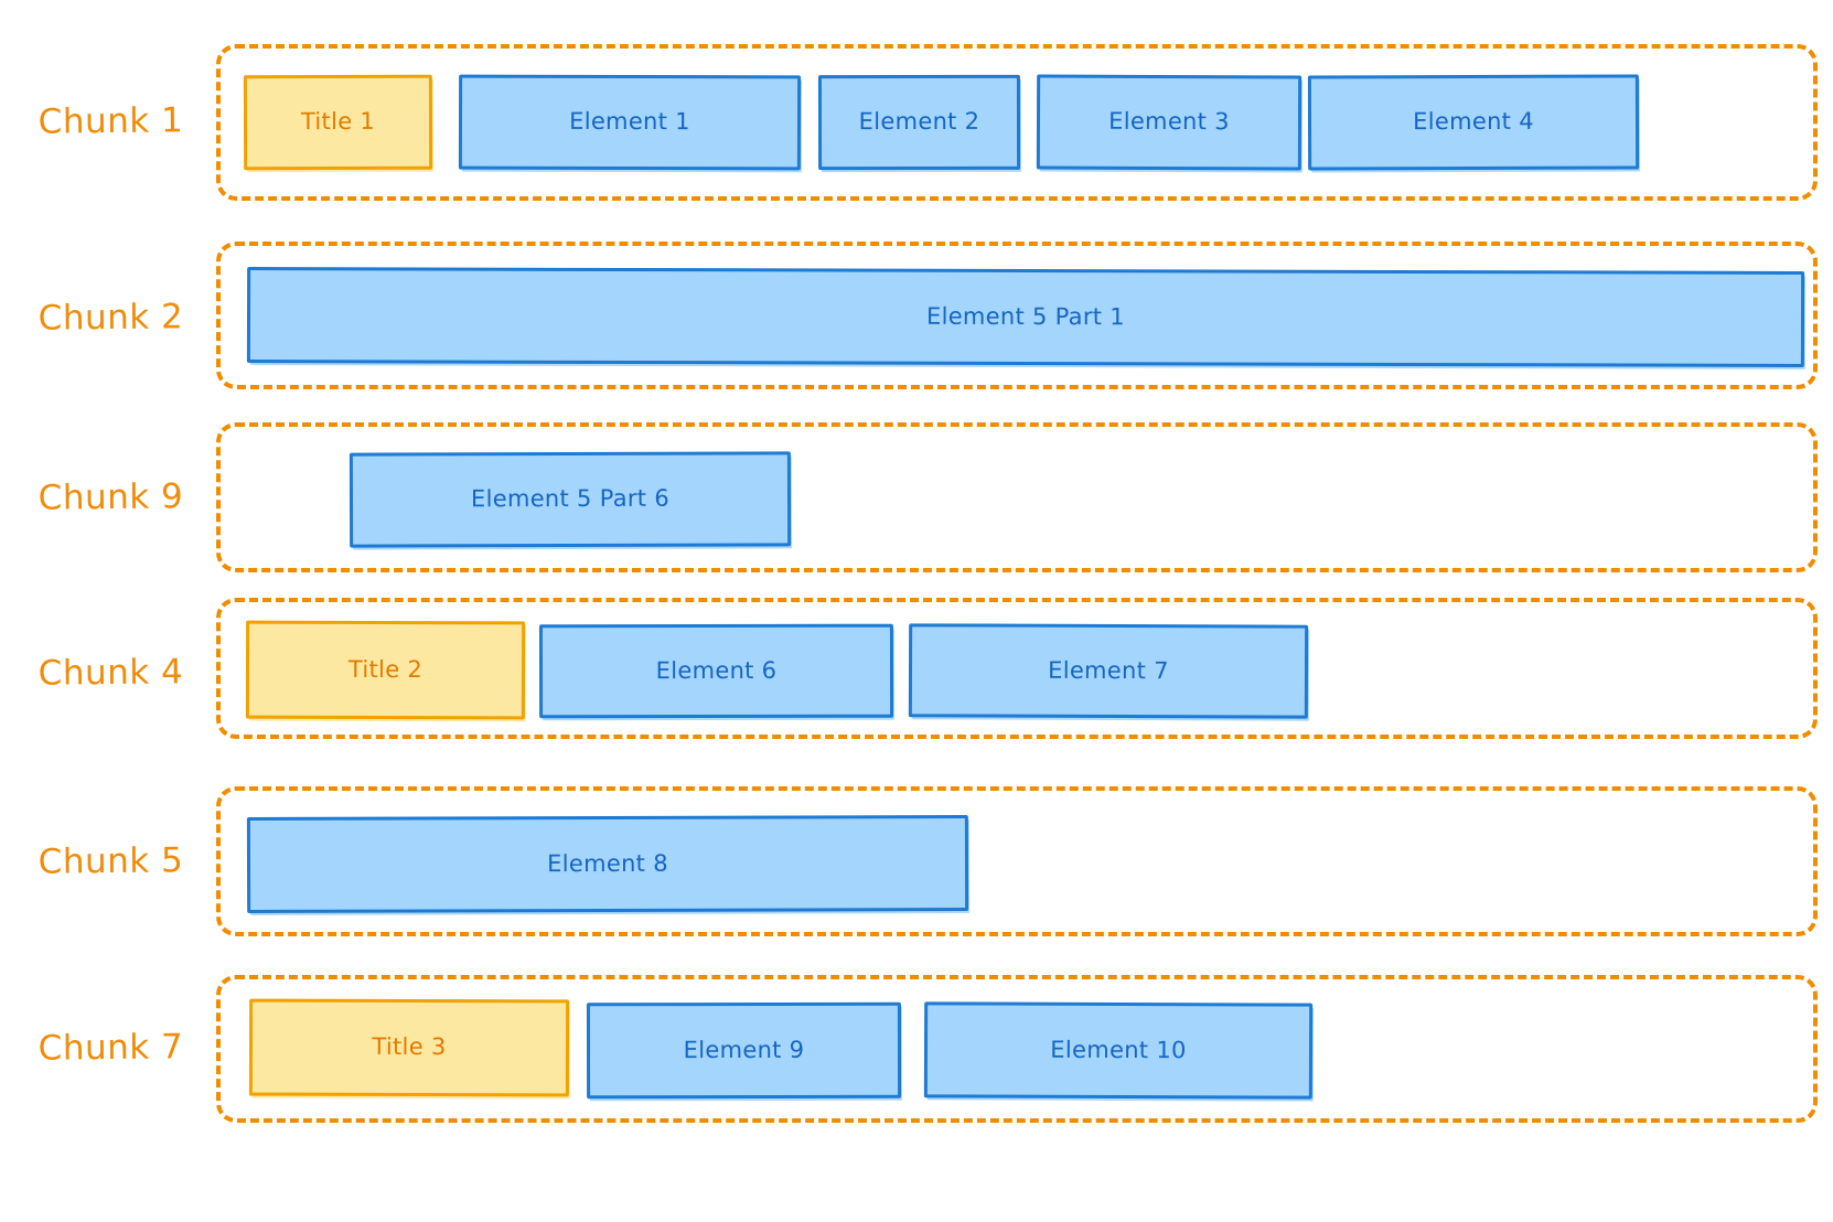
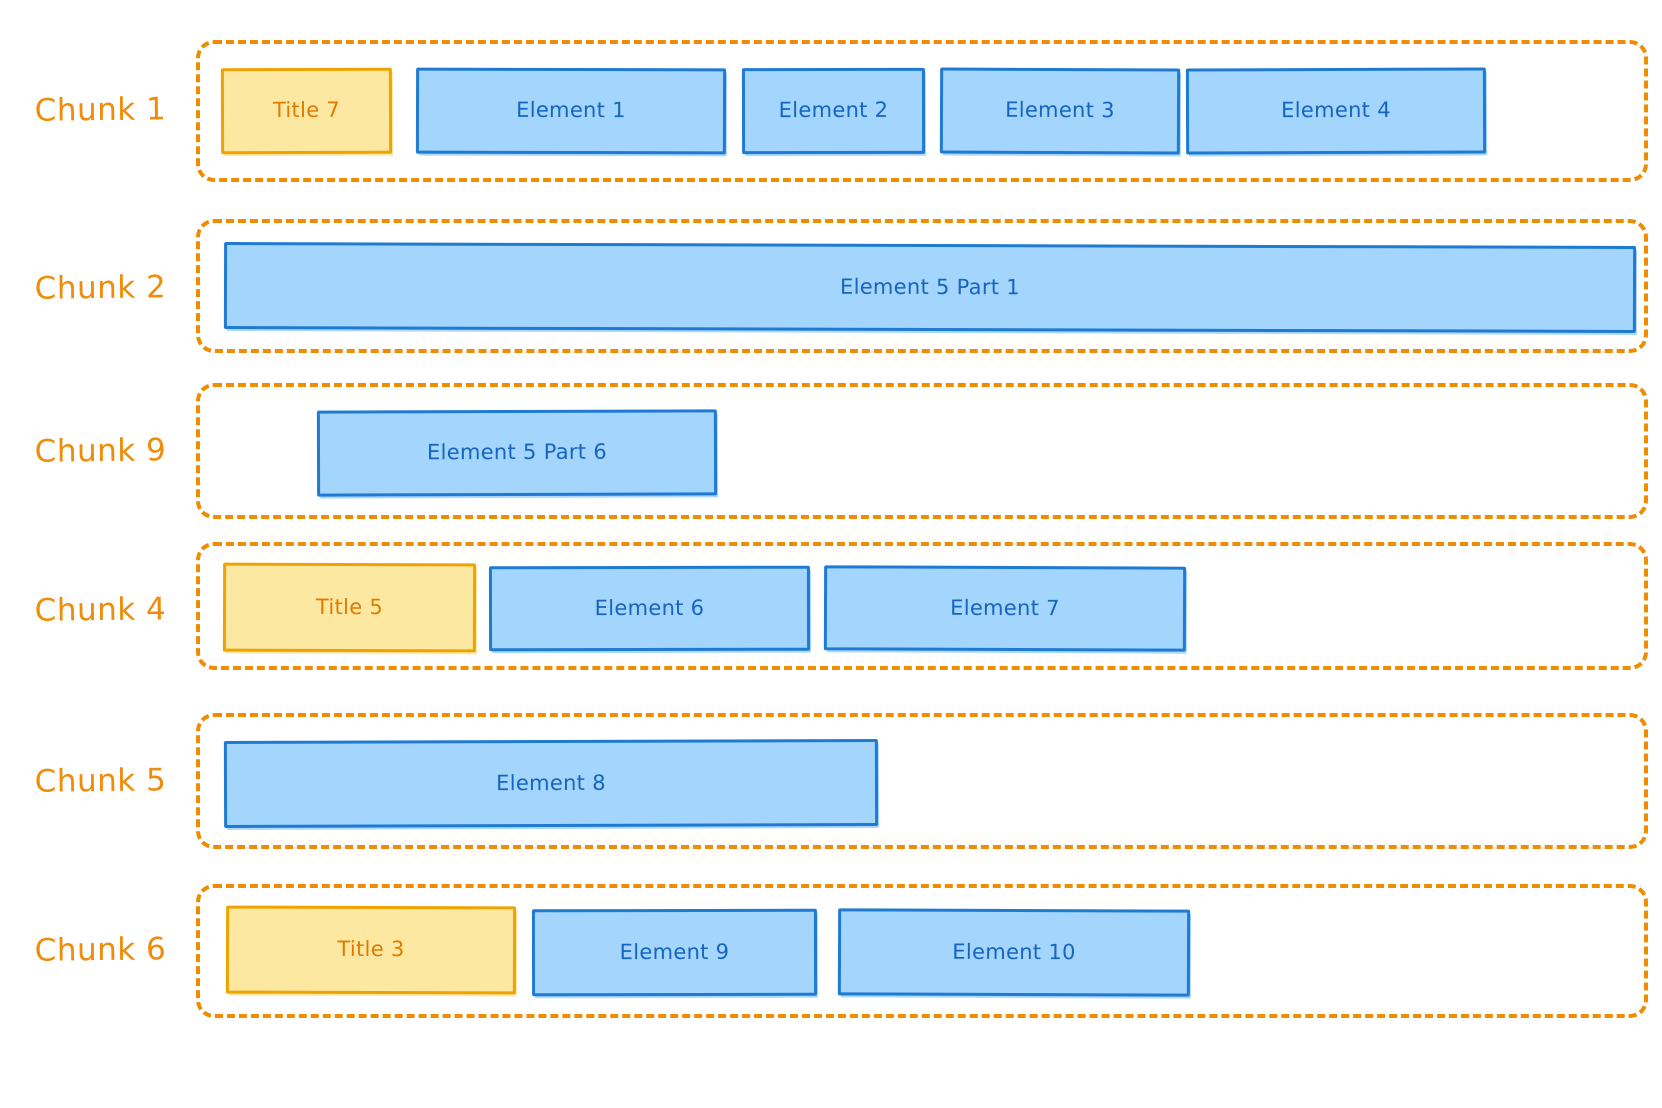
  Chunk 1
- Title 1
+ Title 7
  Element 1
  Element 2
  Element 3
  Element 4
  Chunk 2
  Element 5 Part 1
  Chunk 9
  Element 5 Part 6
  Chunk 4
- Title 2
+ Title 5
  Element 6
  Element 7
  Chunk 5
  Element 8
- Chunk 7
+ Chunk 6
  Title 3
  Element 9
  Element 10
